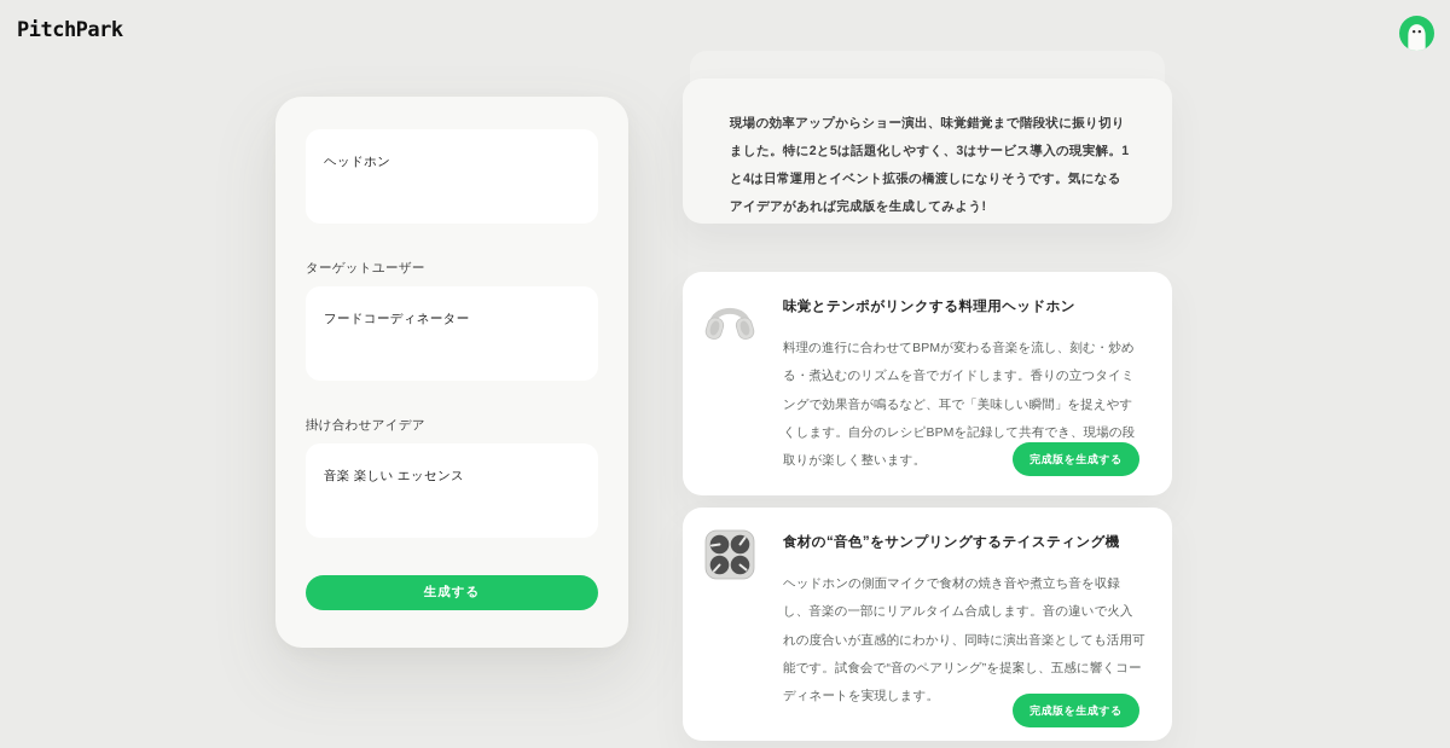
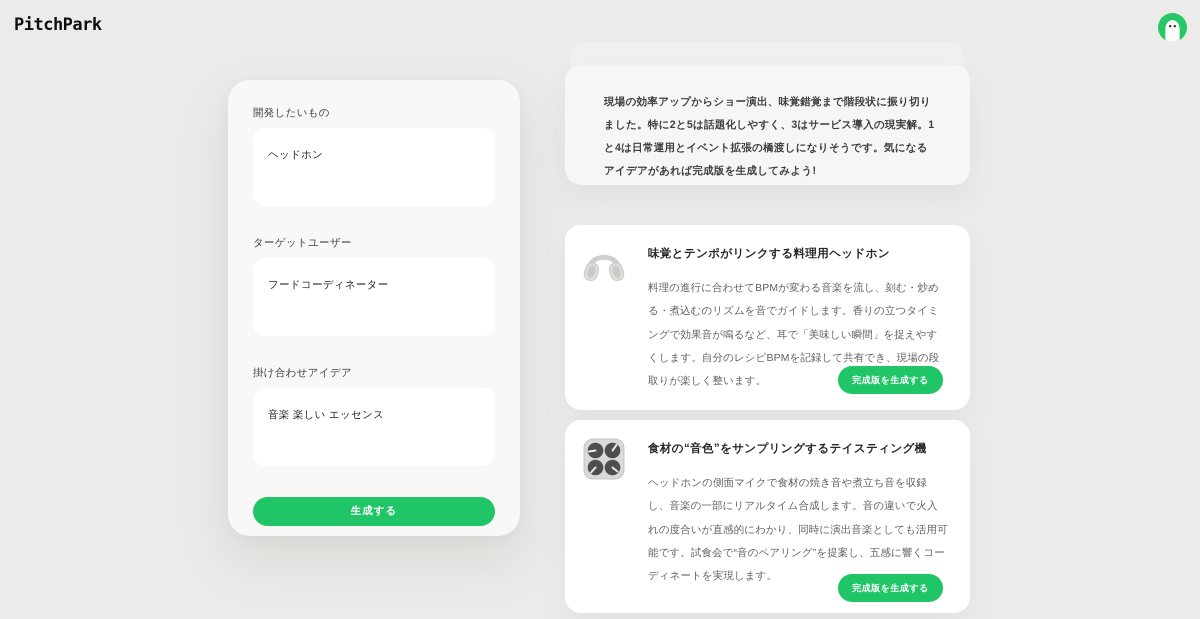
  PitchPark
+ 開発したいもの
  ヘッドホン
  ターゲットユーザー
  フードコーディネーター
  掛け合わせアイデア
  音楽 楽しい エッセンス
  生成する
  現場の効率アップからショー演出、味覚錯覚まで階段状に振り切りました。特に2と5は話題化しやすく、3はサービス導入の現実解。1と4は日常運用とイベント拡張の橋渡しになりそうです。気になるアイデアがあれば完成版を生成してみよう!
  味覚とテンポがリンクする料理用ヘッドホン
  料理の進行に合わせてBPMが変わる音楽を流し、刻む・炒める・煮込むのリズムを音でガイドします。香りの立つタイミングで効果音が鳴るなど、耳で「美味しい瞬間」を捉えやすくします。自分のレシピBPMを記録して共有でき、現場の段取りが楽しく整います。
  完成版を生成する
  食材の“音色”をサンプリングするテイスティング機
  ヘッドホンの側面マイクで食材の焼き音や煮立ち音を収録し、音楽の一部にリアルタイム合成します。音の違いで火入れの度合いが直感的にわかり、同時に演出音楽としても活用可能です。試食会で“音のペアリング”を提案し、五感に響くコーディネートを実現します。
  完成版を生成する
